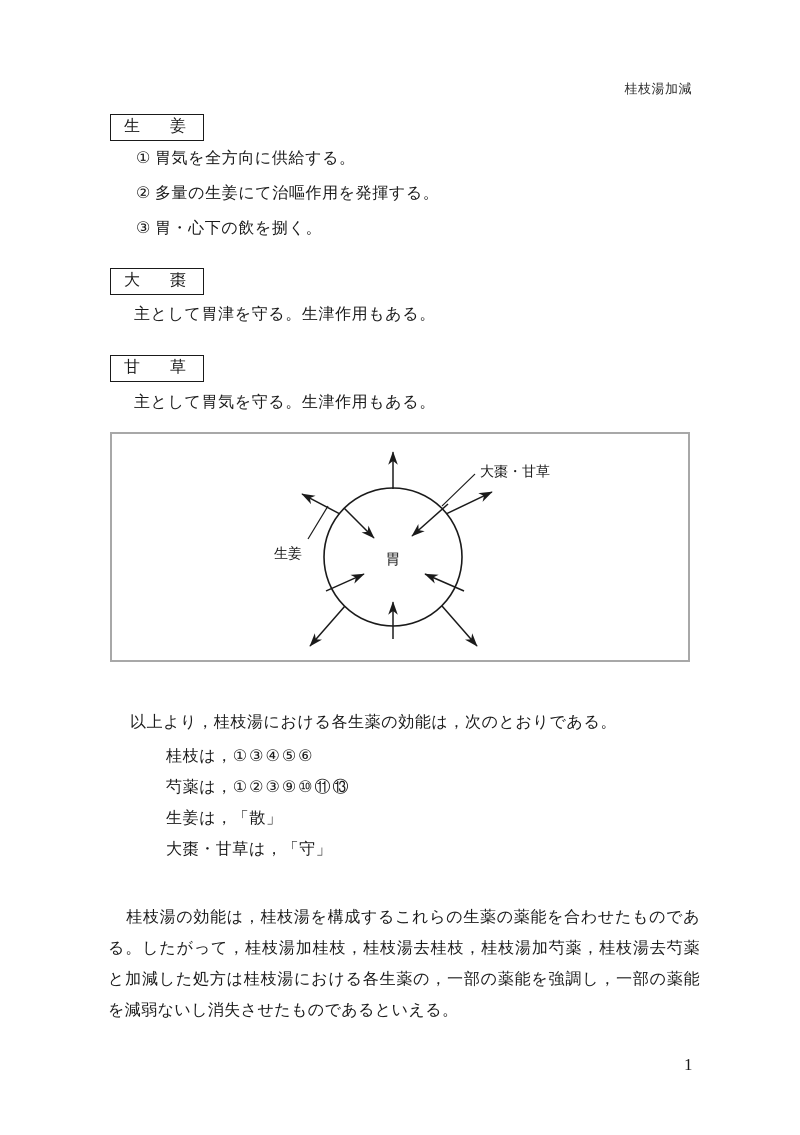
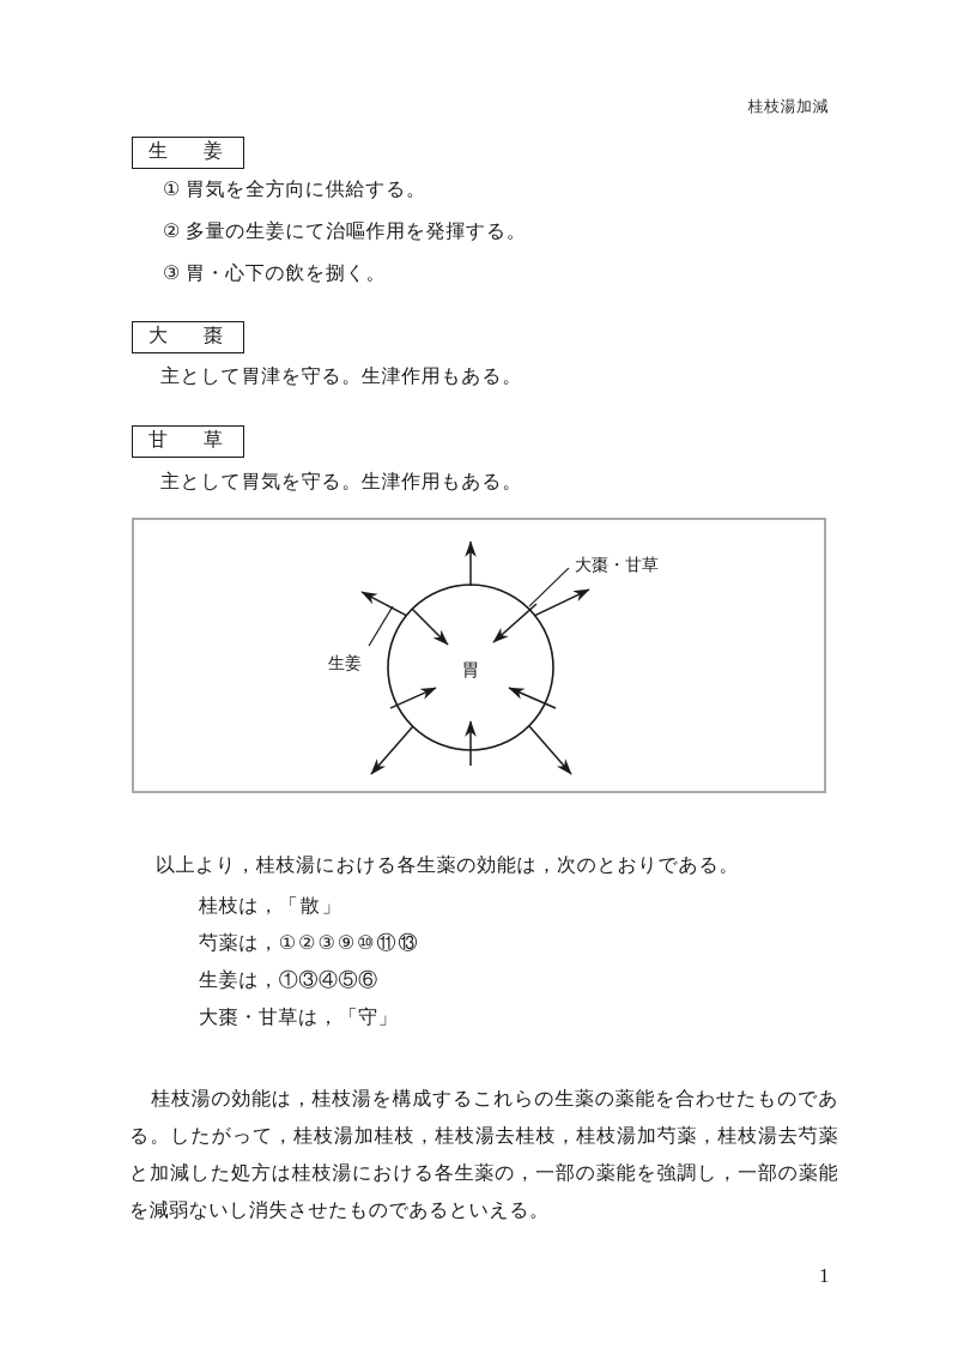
  桂枝湯加減
  生 姜
  ① 胃気を全方向に供給する。
  ② 多量の生姜にて治嘔作用を発揮する。
  ③ 胃・心下の飲を捌く。
  大 棗
  主として胃津を守る。生津作用もある。
  甘 草
  主として胃気を守る。生津作用もある。
  胃
  生姜
  大棗・甘草
  以上より，桂枝湯における各生薬の効能は，次のとおりである。
- 桂枝は，①③④⑤⑥
+ 桂枝は，「散」
  芍薬は，①②③⑨⑩⑪⑬
- 生姜は，「散」
+ 生姜は，①③④⑤⑥
  大棗・甘草は，「守」
  桂枝湯の効能は，桂枝湯を構成するこれらの生薬の薬能を合わせたものである。したがって，桂枝湯加桂枝，桂枝湯去桂枝，桂枝湯加芍薬，桂枝湯去芍薬と加減した処方は桂枝湯における各生薬の，一部の薬能を強調し，一部の薬能を減弱ないし消失させたものであるといえる。
  1
